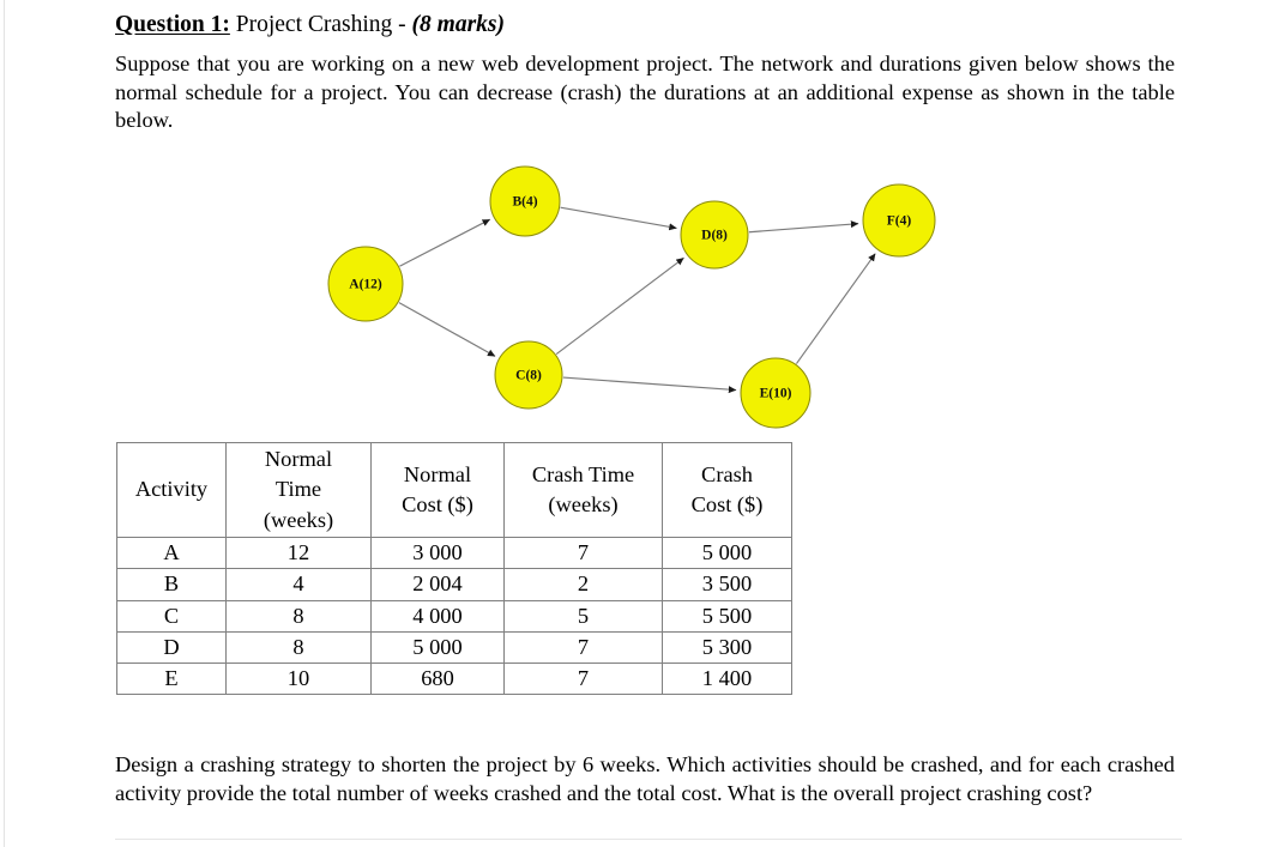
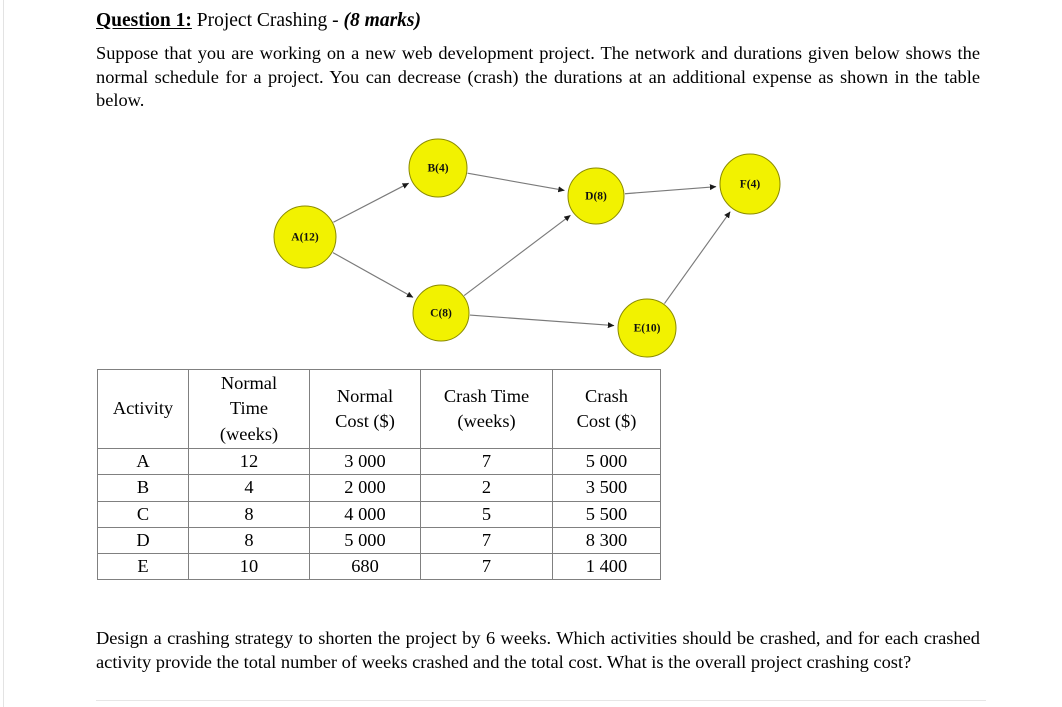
  Question 1: Project Crashing - (8 marks)
  Suppose that you are working on a new web development project. The network and durations given below shows the normal schedule for a project. You can decrease (crash) the durations at an additional expense as shown in the table below.
  A(12)
  B(4)
  C(8)
  D(8)
  E(10)
  F(4)
  Activity	NormalTime(weeks)	NormalCost ($)	Crash Time(weeks)	CrashCost ($)
  A	12	3 000	7	5 000
- B	4	2 004	2	3 500
+ B	4	2 000	2	3 500
  C	8	4 000	5	5 500
- D	8	5 000	7	5 300
+ D	8	5 000	7	8 300
  E	10	680	7	1 400
  Design a crashing strategy to shorten the project by 6 weeks. Which activities should be crashed, and for each crashed activity provide the total number of weeks crashed and the total cost. What is the overall project crashing cost?
